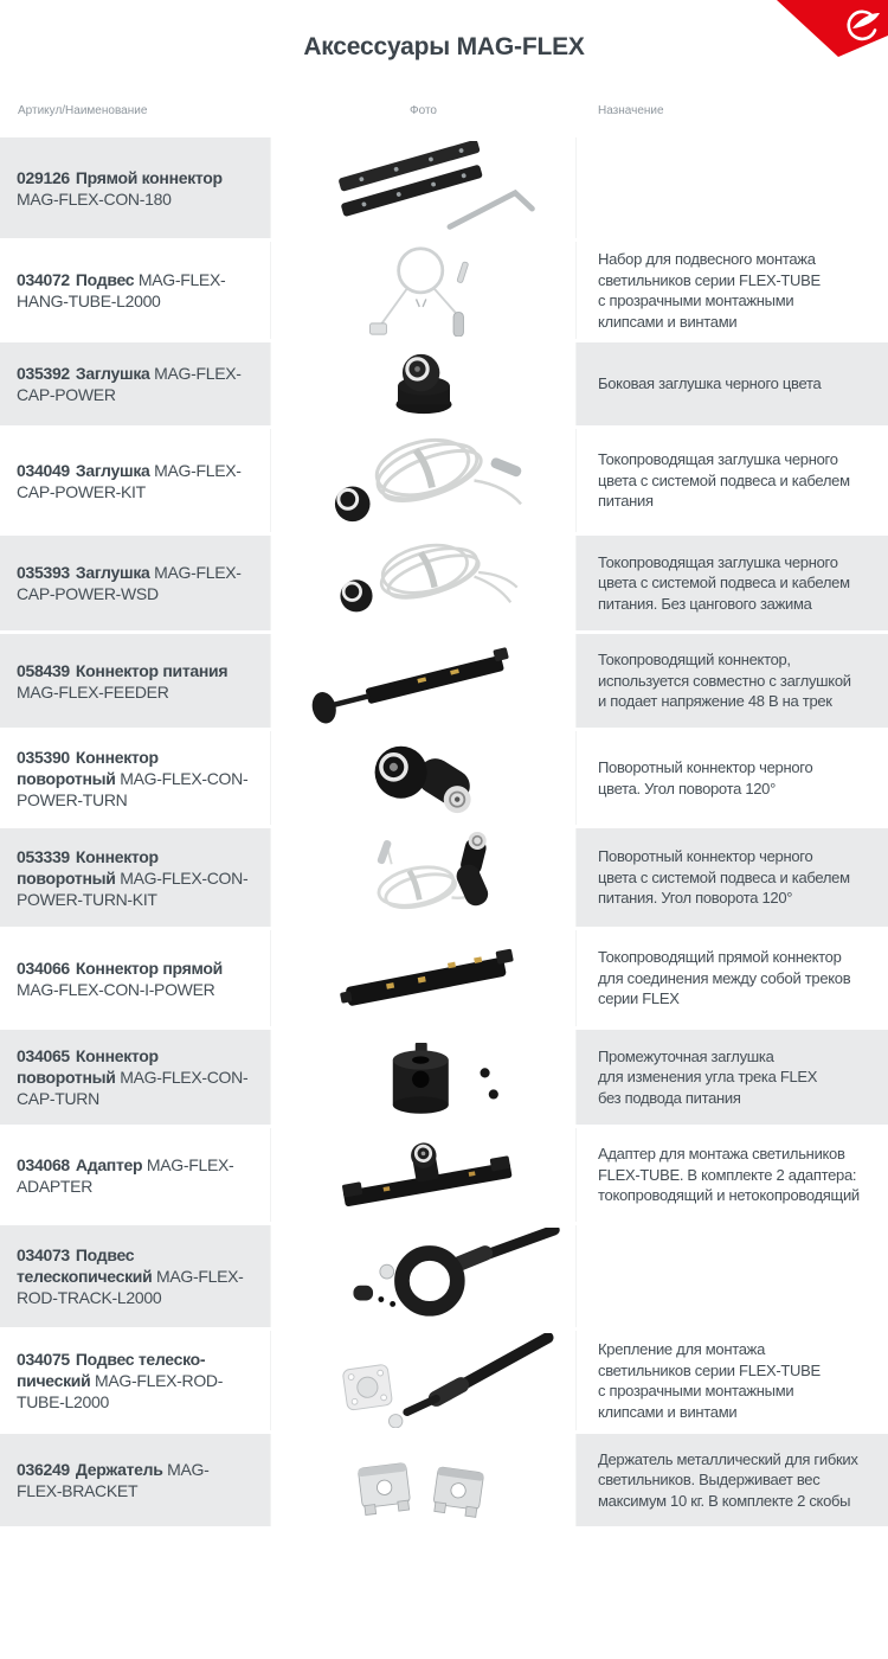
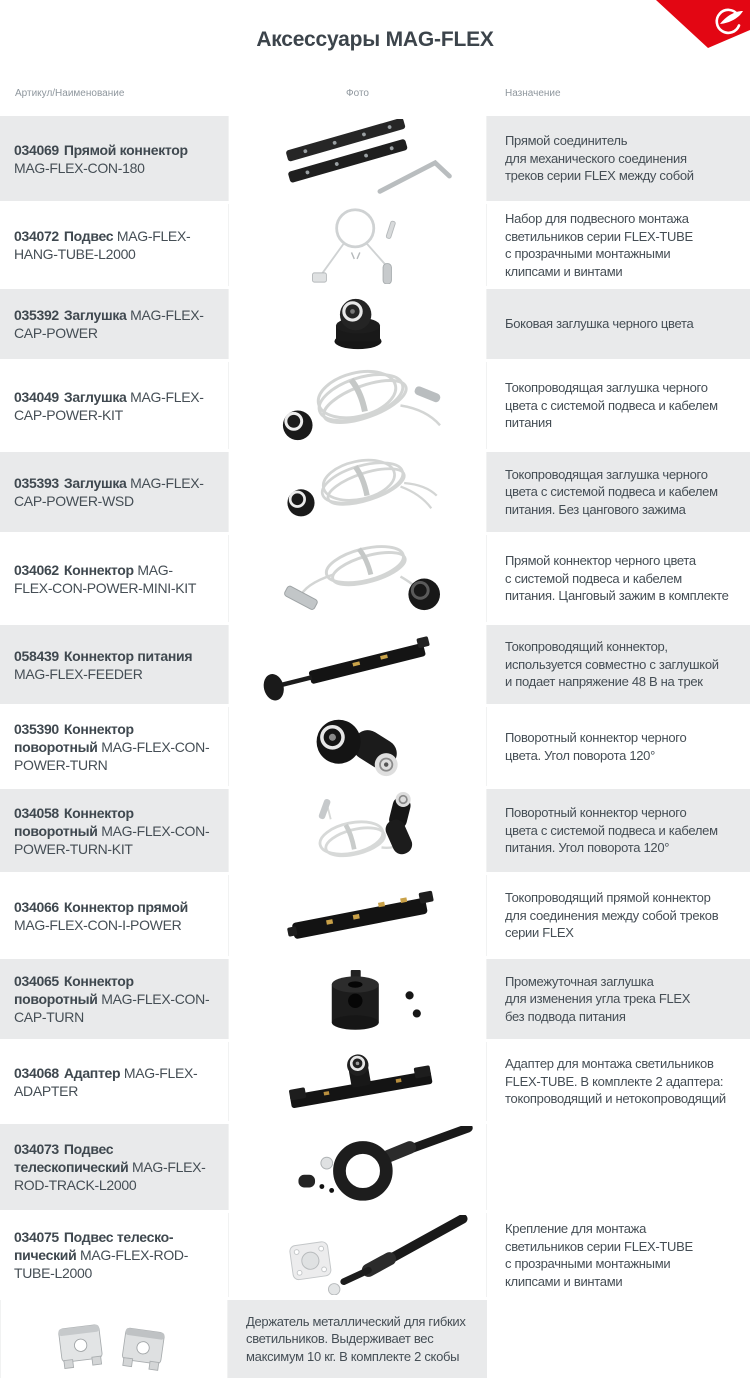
  Аксессуары MAG-FLEX
  Артикул/Наименование
  Фото
  Назначение
- 029126 Прямой коннектор MAG-FLEX-CON-180
+ 034069 Прямой коннектор MAG-FLEX-CON-180
+ Прямой соединитель
+ для механического соединения
+ треков серии FLEX между собой
  034072 Подвес MAG-FLEX-HANG-TUBE-L2000
  Набор для подвесного монтажа
  светильников серии FLEX-TUBE
  с прозрачными монтажными
  клипсами и винтами
  035392 Заглушка MAG-FLEX-CAP-POWER
  Боковая заглушка черного цвета
  034049 Заглушка MAG-FLEX-CAP-POWER-KIT
  Токопроводящая заглушка черного
  цвета с системой подвеса и кабелем
  питания
  035393 Заглушка MAG-FLEX-CAP-POWER-WSD
  Токопроводящая заглушка черного
  цвета с системой подвеса и кабелем
  питания. Без цангового зажима
+ 034062 Коннектор MAG-FLEX-CON-POWER-MINI-KIT
+ Прямой коннектор черного цвета
+ с системой подвеса и кабелем
+ питания. Цанговый зажим в комплекте
  058439 Коннектор питания MAG-FLEX-FEEDER
  Токопроводящий коннектор,
  используется совместно с заглушкой
  и подает напряжение 48 В на трек
  035390 Коннектор поворотный MAG-FLEX-CON-POWER-TURN
  Поворотный коннектор черного
  цвета. Угол поворота 120°
- 053339 Коннектор поворотный MAG-FLEX-CON-POWER-TURN-KIT
+ 034058 Коннектор поворотный MAG-FLEX-CON-POWER-TURN-KIT
  Поворотный коннектор черного
  цвета с системой подвеса и кабелем
  питания. Угол поворота 120°
  034066 Коннектор прямой MAG-FLEX-CON-I-POWER
  Токопроводящий прямой коннектор
  для соединения между собой треков
  серии FLEX
  034065 Коннектор поворотный MAG-FLEX-CON-CAP-TURN
  Промежуточная заглушка
  для изменения угла трека FLEX
  без подвода питания
  034068 Адаптер MAG-FLEX-ADAPTER
  Адаптер для монтажа светильников
  FLEX-TUBE. В комплекте 2 адаптера:
  токопроводящий и нетокопроводящий
  034073 Подвес телескопический MAG-FLEX-ROD-TRACK-L2000
  034075 Подвес телеско-пический MAG-FLEX-ROD-TUBE-L2000
  Крепление для монтажа
  светильников серии FLEX-TUBE
  с прозрачными монтажными
  клипсами и винтами
- 036249 Держатель MAG-FLEX-BRACKET
  Держатель металлический для гибких
  светильников. Выдерживает вес
  максимум 10 кг. В комплекте 2 скобы
